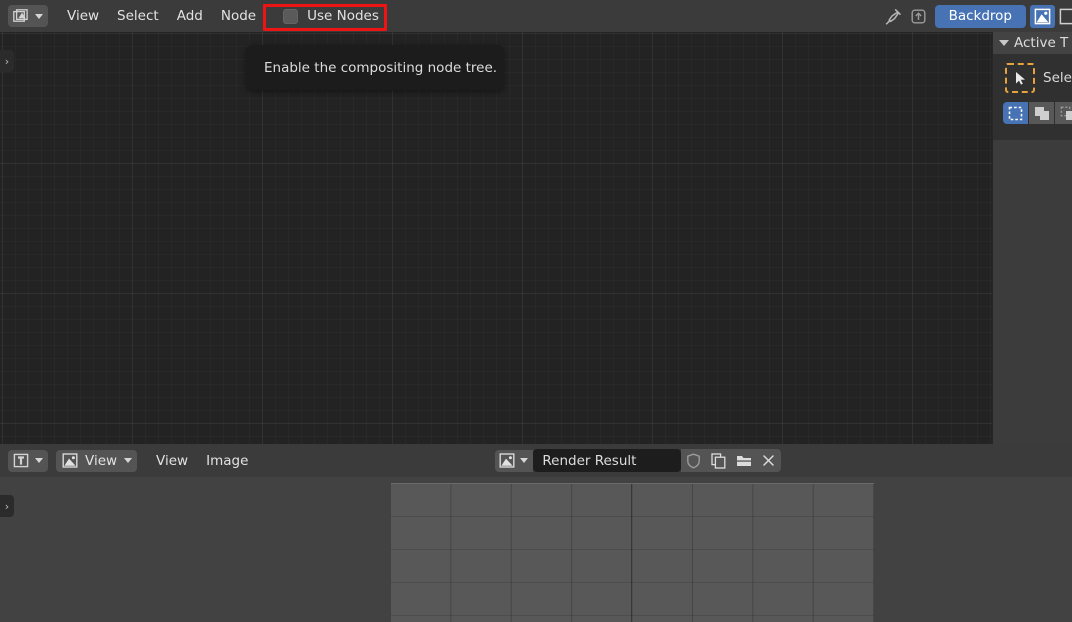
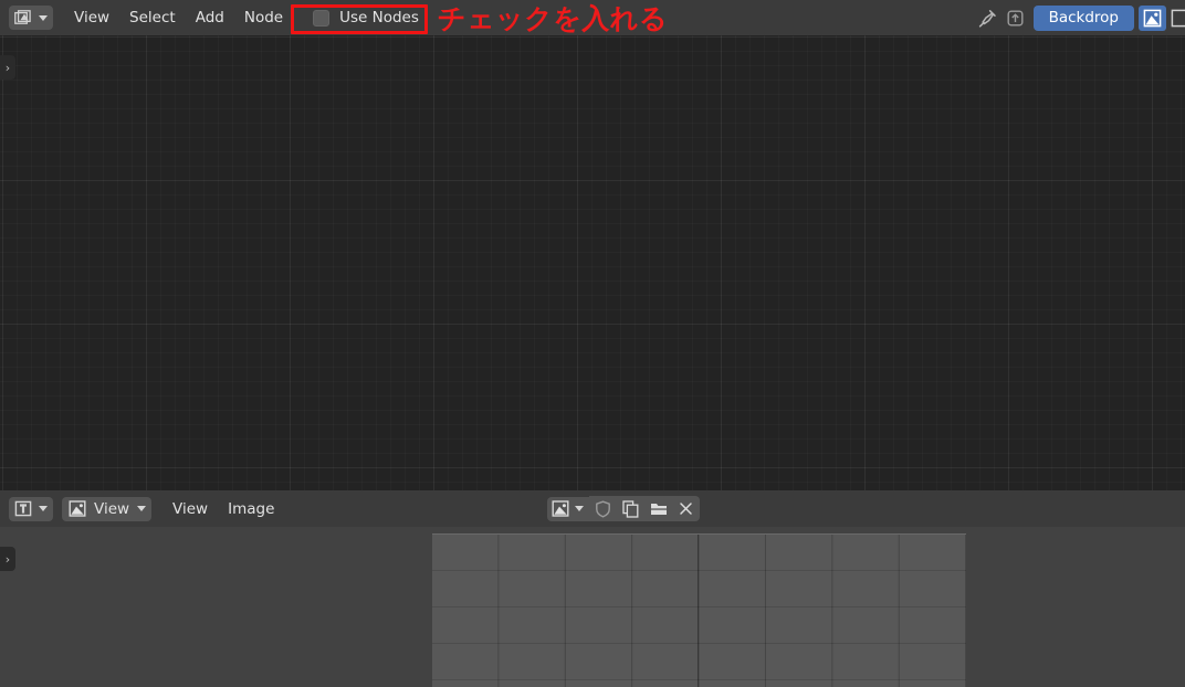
  ›
- Active T
- Sele
- Enable the compositing node tree.
  View
  Select
  Add
  Node
  Use Nodes
  Backdrop
+ チェックを入れる
  ›
  View
  View
  Image
- Render Result
